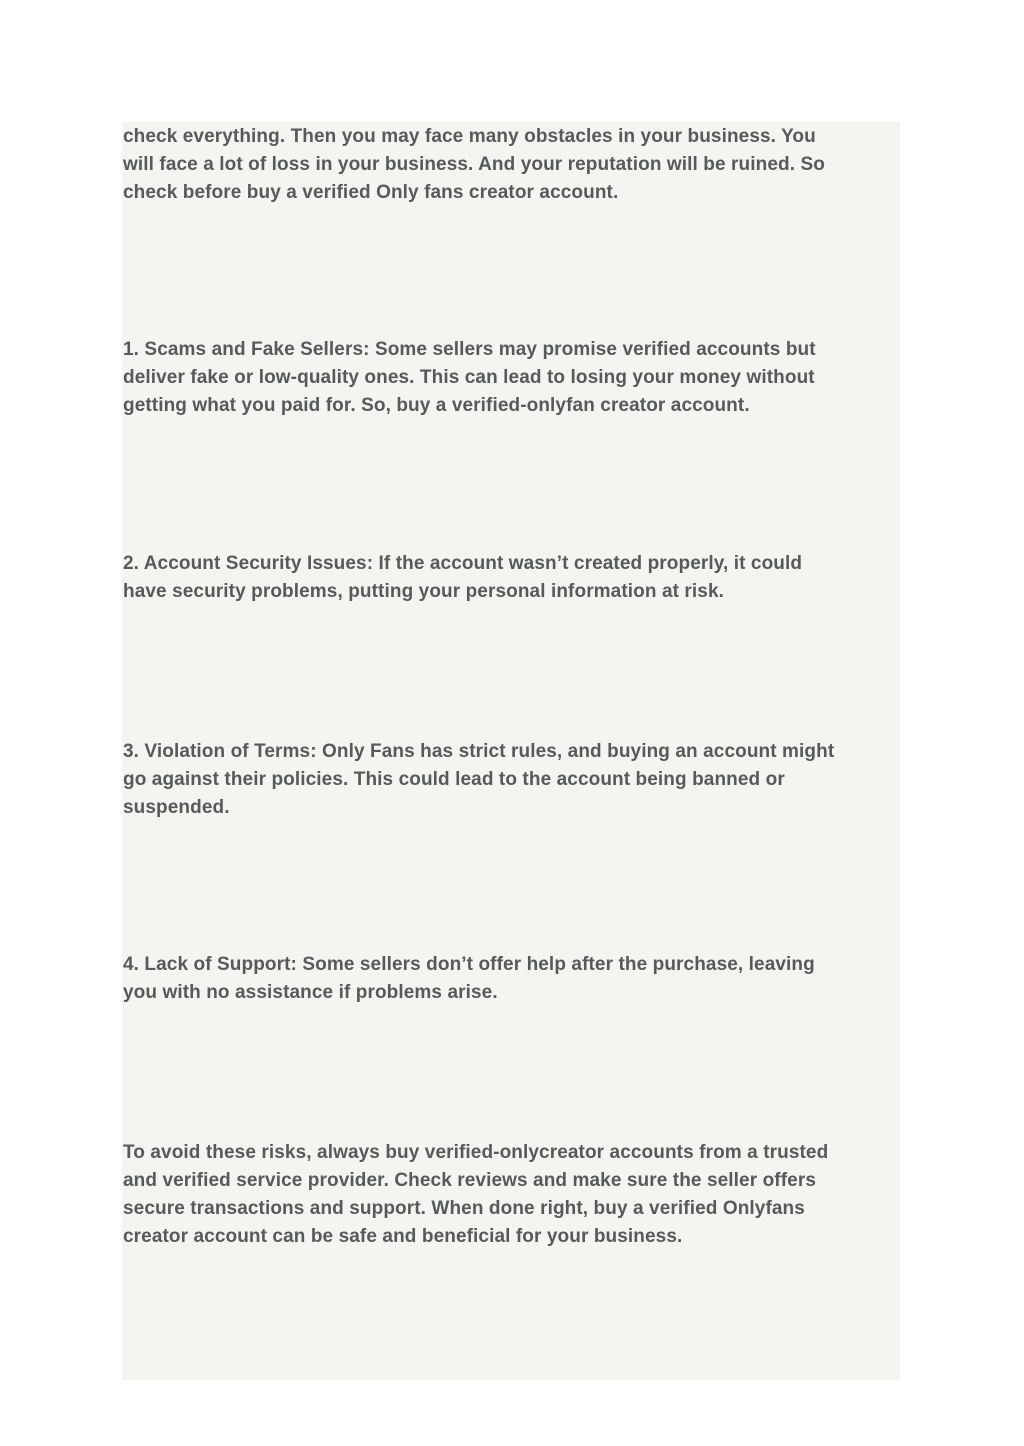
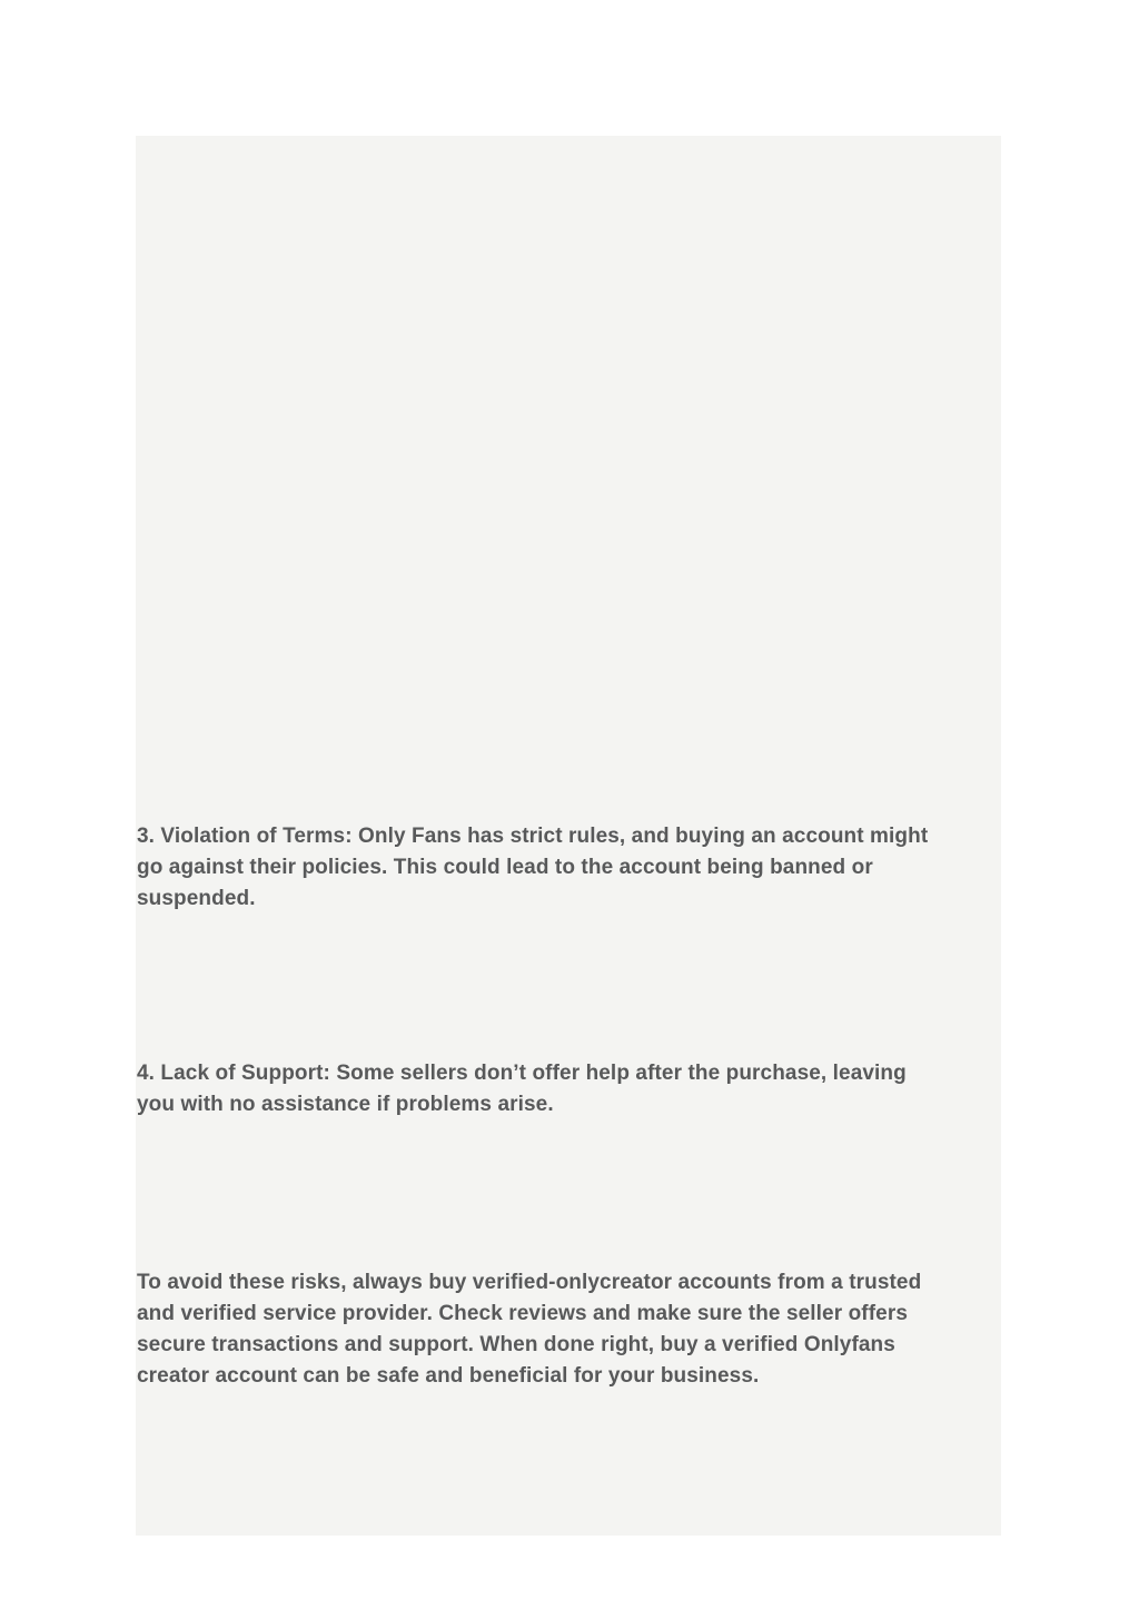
- check everything. Then you may face many obstacles in your business. You
- will face a lot of loss in your business. And your reputation will be ruined. So
- check before buy a verified Only fans creator account.
- 1. Scams and Fake Sellers: Some sellers may promise verified accounts but
- deliver fake or low-quality ones. This can lead to losing your money without
- getting what you paid for. So, buy a verified-onlyfan creator account.
- 2. Account Security Issues: If the account wasn’t created properly, it could
- have security problems, putting your personal information at risk.
  3. Violation of Terms: Only Fans has strict rules, and buying an account might
  go against their policies. This could lead to the account being banned or
  suspended.
  4. Lack of Support: Some sellers don’t offer help after the purchase, leaving
  you with no assistance if problems arise.
  To avoid these risks, always buy verified-onlycreator accounts from a trusted
  and verified service provider. Check reviews and make sure the seller offers
  secure transactions and support. When done right, buy a verified Onlyfans
  creator account can be safe and beneficial for your business.
